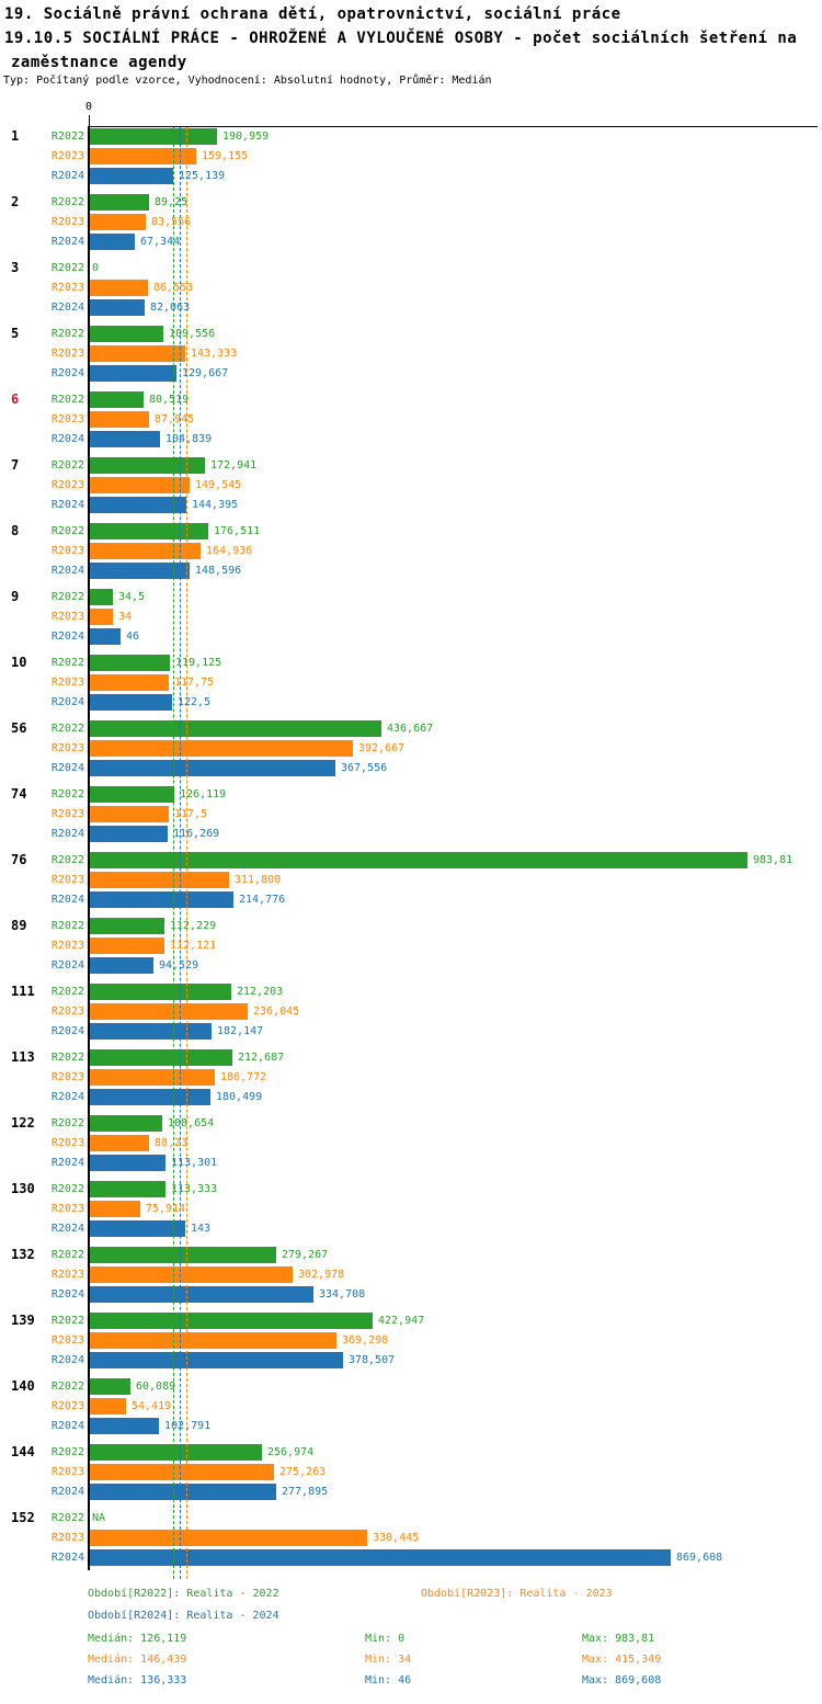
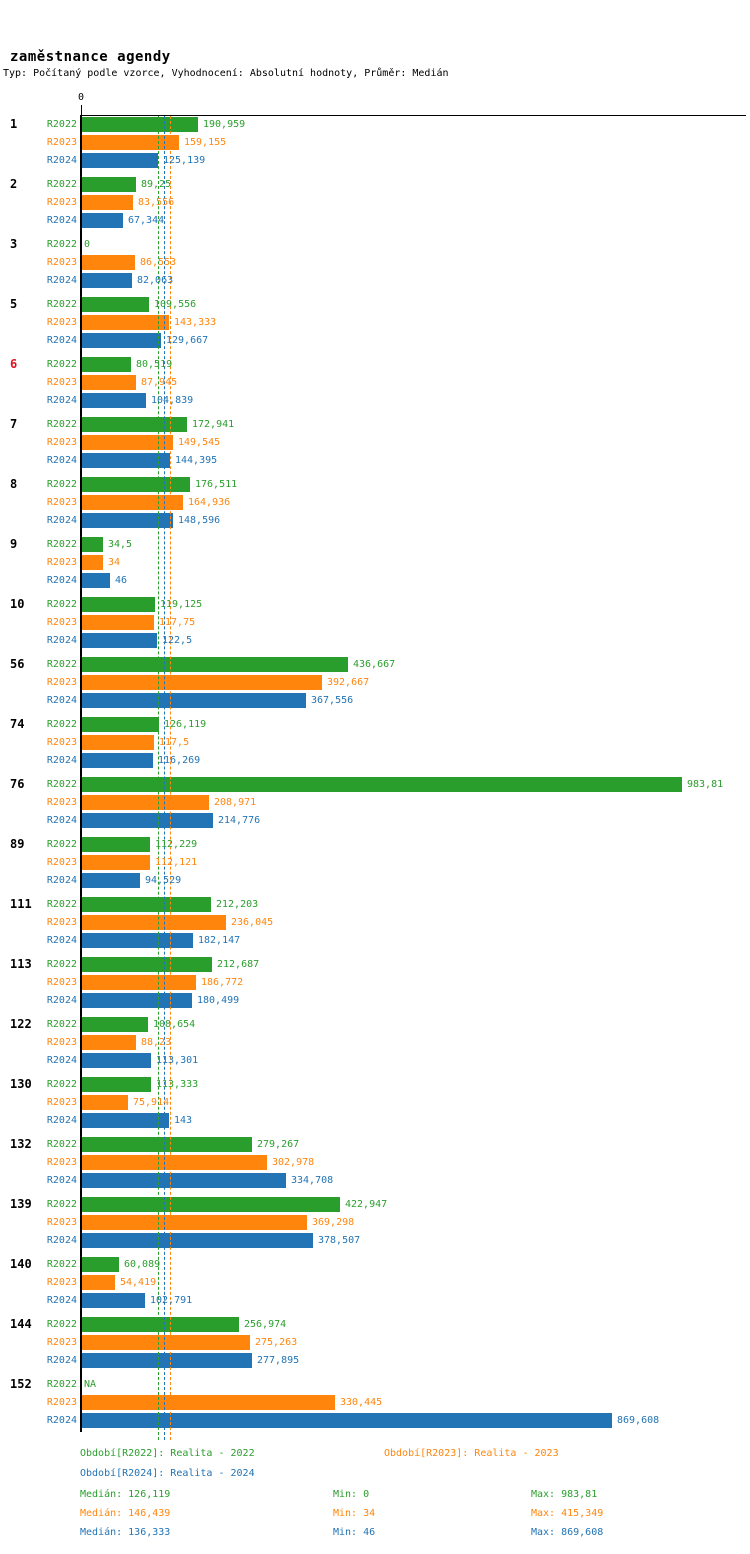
- 19. Sociálně právní ochrana dětí, opatrovnictví, sociální práce
- 19.10.5 SOCIÁLNÍ PRÁCE - OHROŽENÉ A VYLOUČENÉ OSOBY - počet sociálních šetření na
  zaměstnance agendy
  Typ: Počítaný podle vzorce, Vyhodnocení: Absolutní hodnoty, Průměr: Medián
  0
  1
  R2022
  190,959
  R2023
  159,155
  R2024
  125,139
  2
  R2022
  89,25
  R2023
  83,556
  R2024
  67,344
  3
  R2022
  0
  R2023
  86,553
  R2024
  82,063
  5
  R2022
  109,556
  R2023
  143,333
  R2024
  129,667
  6
  R2022
  80,519
  R2023
  87,945
  R2024
  104,839
  7
  R2022
  172,941
  R2023
  149,545
  R2024
  144,395
  8
  R2022
  176,511
  R2023
  164,936
  R2024
  148,596
  9
  R2022
  34,5
  R2023
  34
  R2024
  46
  10
  R2022
  119,125
  R2023
  117,75
  R2024
  122,5
  56
  R2022
  436,667
  R2023
  392,667
  R2024
  367,556
  74
  R2022
  126,119
  R2023
  117,5
  R2024
  116,269
  76
  R2022
  983,81
  R2023
- 311,800
+ 208,971
  R2024
  214,776
  89
  R2022
  112,229
  R2023
  112,121
  R2024
  94,529
  111
  R2022
  212,203
  R2023
  236,045
  R2024
  182,147
  113
  R2022
  212,687
  R2023
  186,772
  R2024
  180,499
  122
  R2022
  108,654
  R2023
  88,23
  R2024
  113,301
  130
  R2022
  113,333
  R2023
  75,914
  R2024
  143
  132
  R2022
  279,267
  R2023
  302,978
  R2024
  334,708
  139
  R2022
  422,947
  R2023
  369,298
  R2024
  378,507
  140
  R2022
  60,089
  R2023
  54,419
  R2024
  102,791
  144
  R2022
  256,974
  R2023
  275,263
  R2024
  277,895
  152
  R2022
  NA
  R2023
  330,445
  R2024
  869,608
  Období[R2022]: Realita - 2022
  Období[R2023]: Realita - 2023
  Období[R2024]: Realita - 2024
  Medián: 126,119
  Min: 0
  Max: 983,81
  Medián: 146,439
  Min: 34
  Max: 415,349
  Medián: 136,333
  Min: 46
  Max: 869,608
